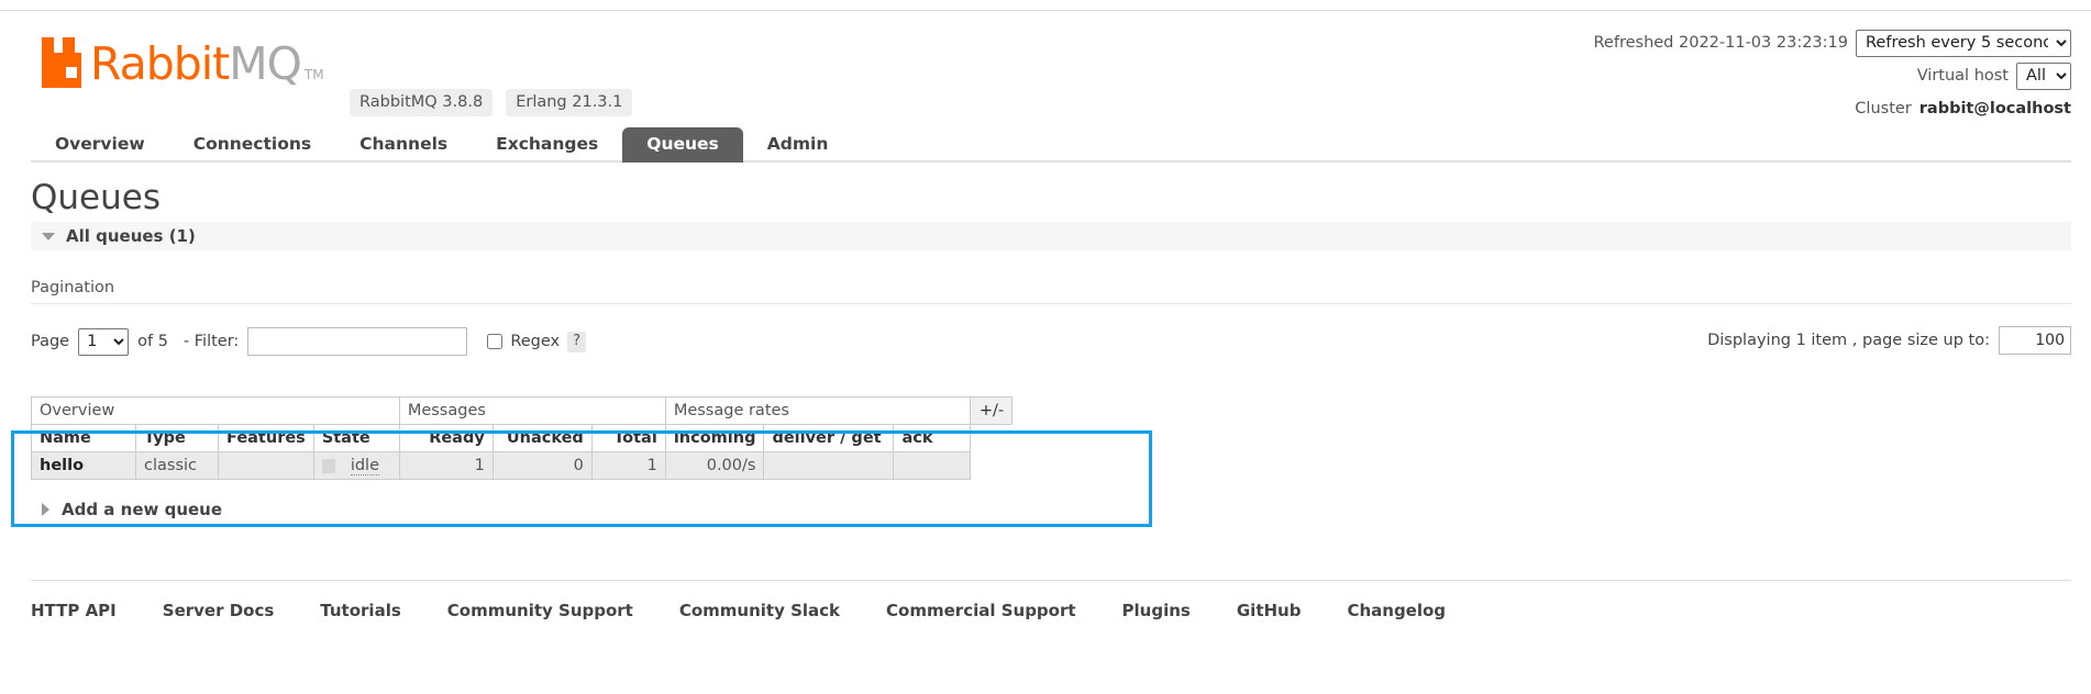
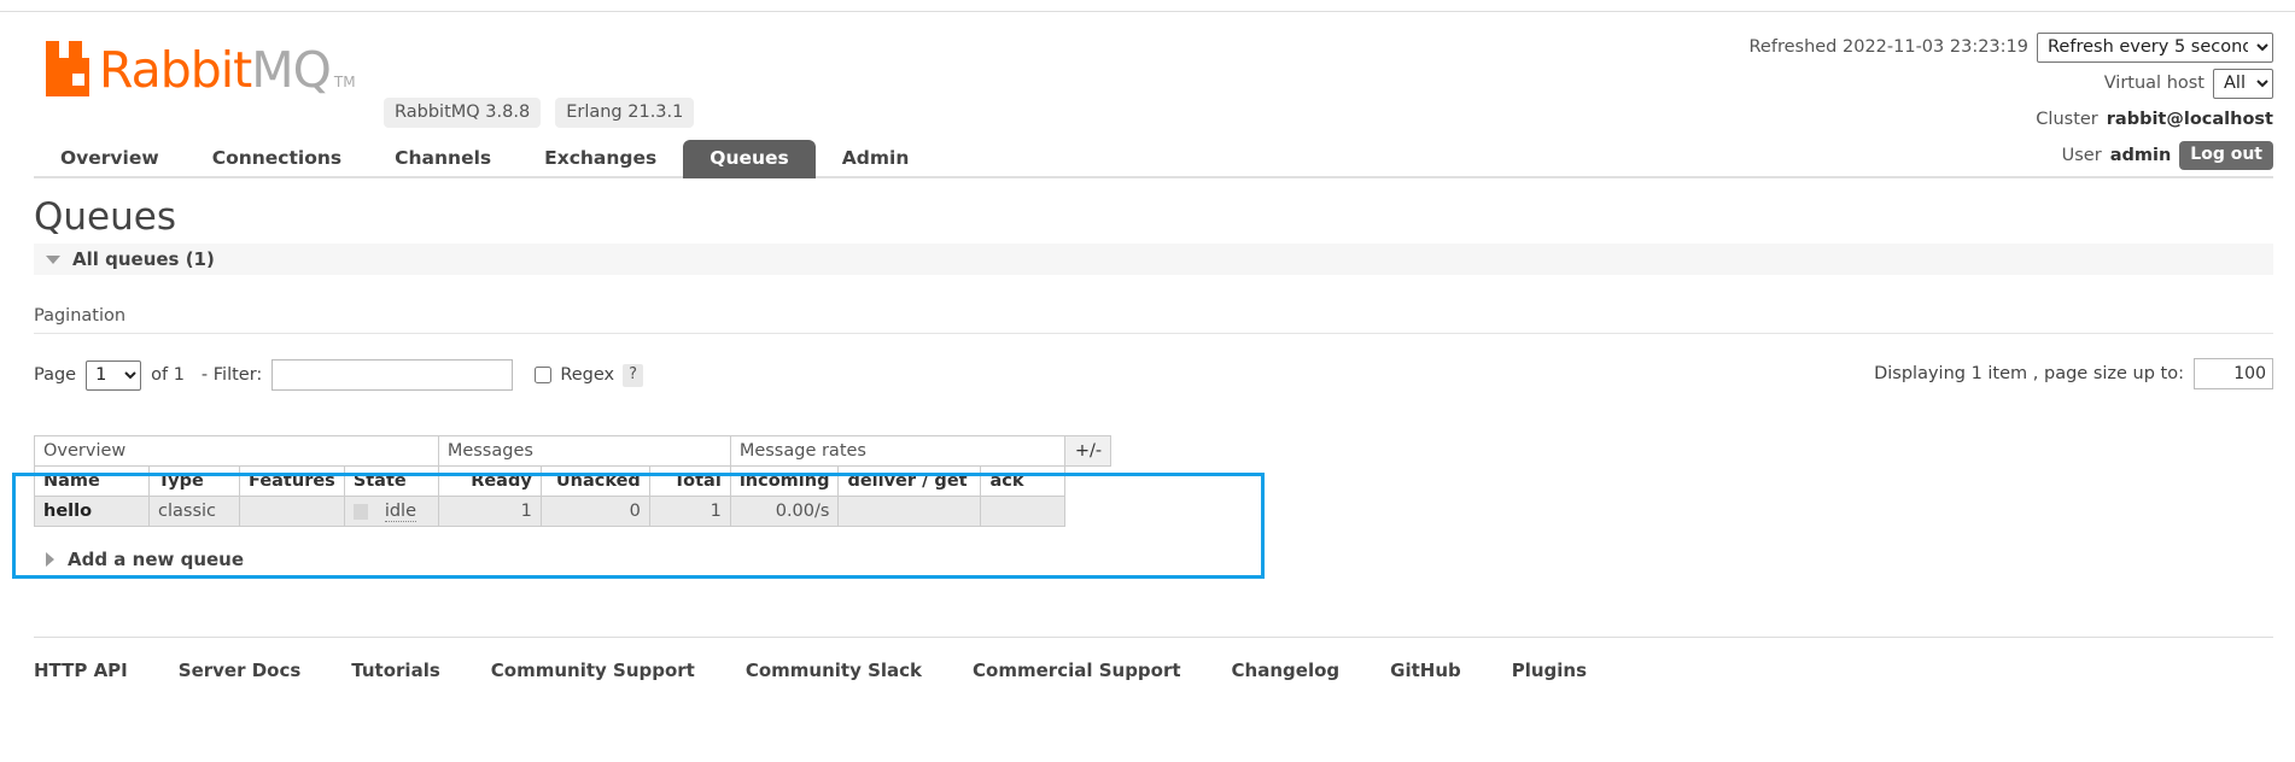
  Rabbit
  MQ
  TM
  RabbitMQ 3.8.8
  Erlang 21.3.1
  Refreshed 2022-11-03 23:23:19
  Refresh every 5 second
  Virtual host
  All
  Cluster
  rabbit@localhost
+ User
+ admin
+ Log out
  Overview
  Connections
  Channels
  Exchanges
  Queues
  Admin
  Queues
  All queues (1)
  Pagination
  Page
  1
- of 5
+ of 1
  - Filter:
  Regex
  ?
  Displaying 1 item , page size up to:
  100
  Overview	Messages	Message rates	+/-
  Name	Type	Features	State	Ready	Unacked	Total	incoming	deliver / get	ack
  hello	classic		idle	1	0	1	0.00/s
  Add a new queue
  HTTP API
  Server Docs
  Tutorials
  Community Support
  Community Slack
  Commercial Support
- Plugins
+ Changelog
  GitHub
- Changelog
+ Plugins
